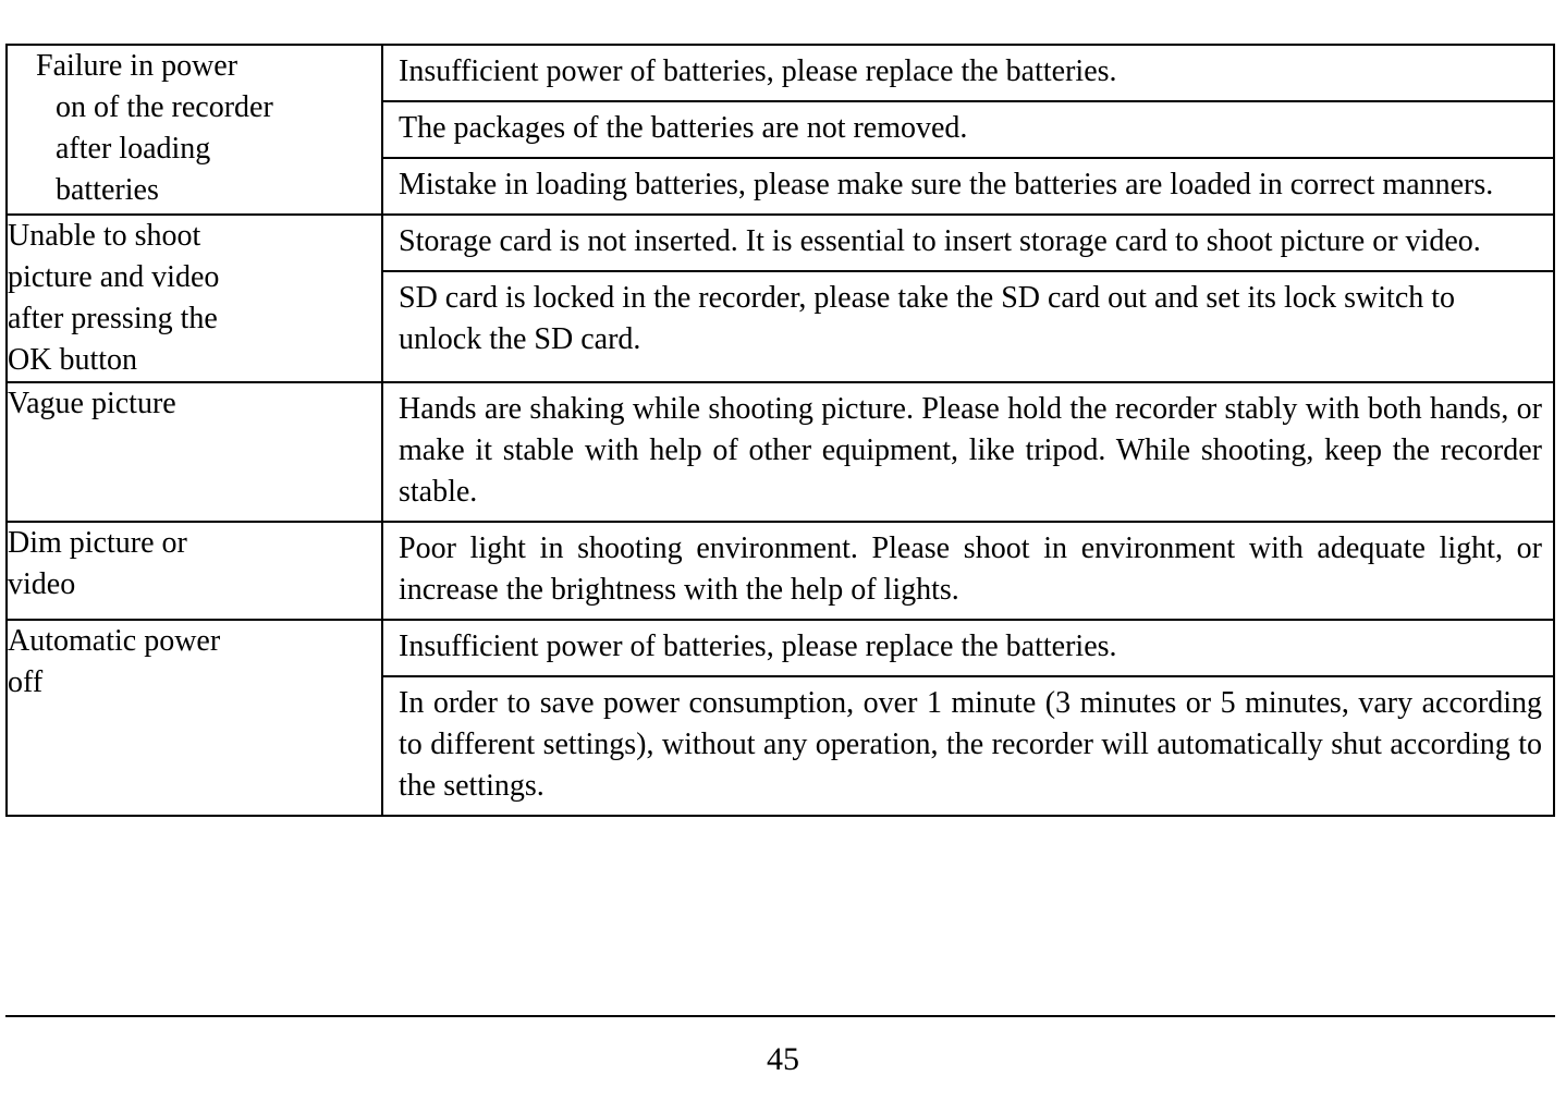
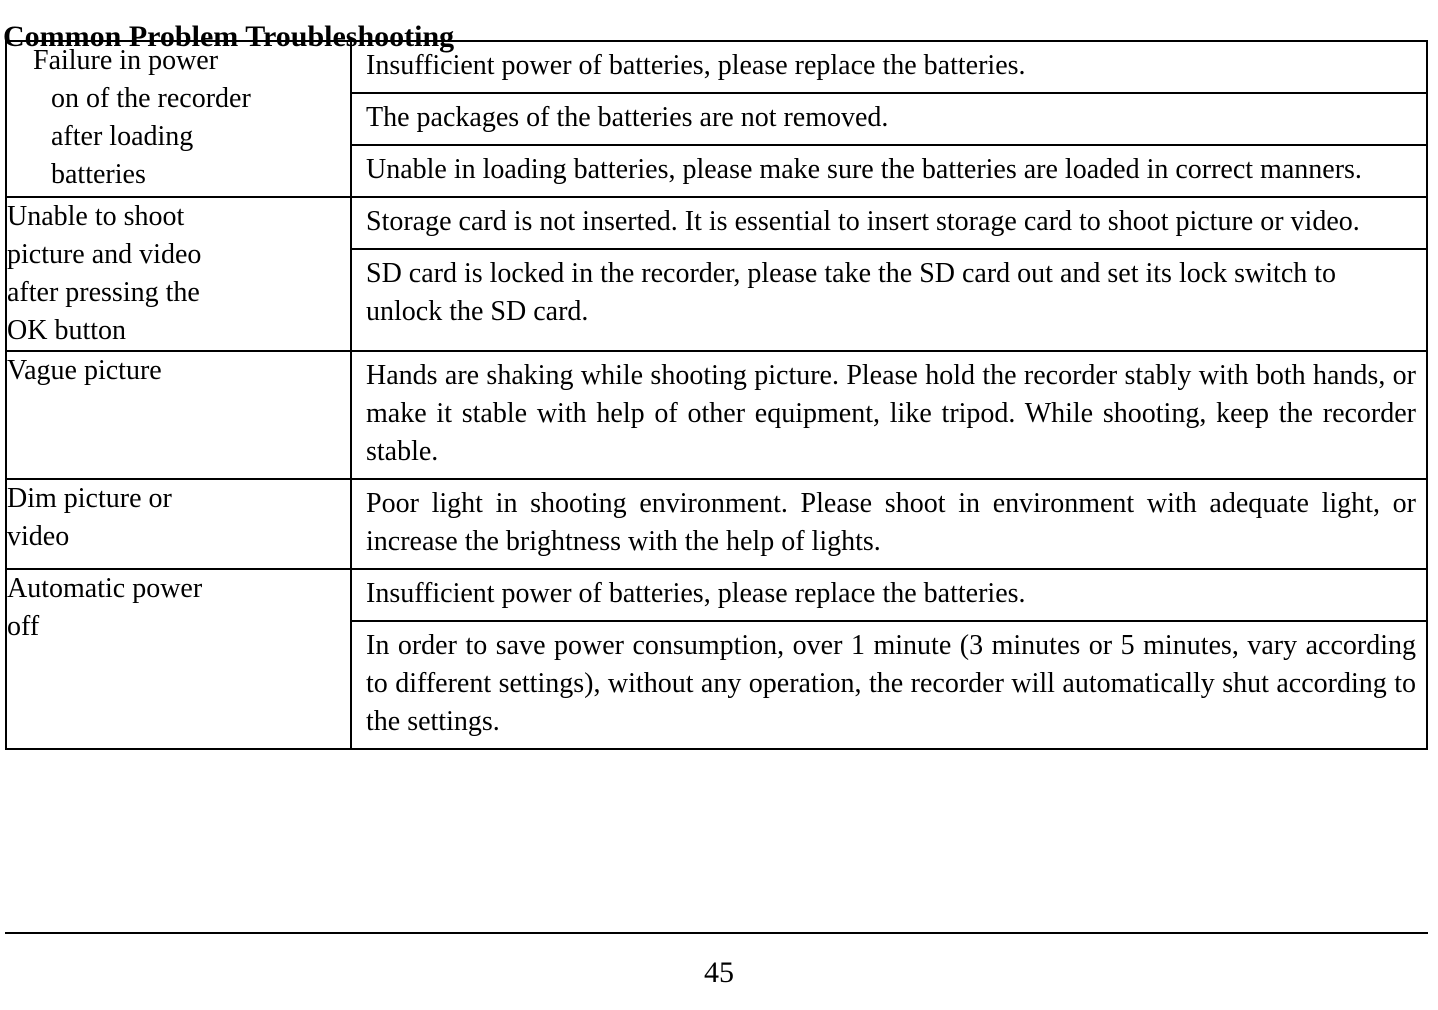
+ Common Problem Troubleshooting
  Failure in power on of the recorder after loading batteries
  Insufficient power of batteries, please replace the batteries.
  The packages of the batteries are not removed.
- Mistake in loading batteries, please make sure the batteries are loaded in correct manners.
+ Unable in loading batteries, please make sure the batteries are loaded in correct manners.
  Unable to shoot picture and video after pressing the OK button
  Storage card is not inserted. It is essential to insert storage card to shoot picture or video.
  SD card is locked in the recorder, please take the SD card out and set its lock switch to unlock the SD card.
  Vague picture
  Hands are shaking while shooting picture. Please hold the recorder stably with both hands, or make it stable with help of other equipment, like tripod. While shooting, keep the recorder stable.
  Dim picture or video
  Poor light in shooting environment. Please shoot in environment with adequate light, or increase the brightness with the help of lights.
  Automatic power off
  Insufficient power of batteries, please replace the batteries.
  In order to save power consumption, over 1 minute (3 minutes or 5 minutes, vary according to different settings), without any operation, the recorder will automatically shut according to the settings.
  45
